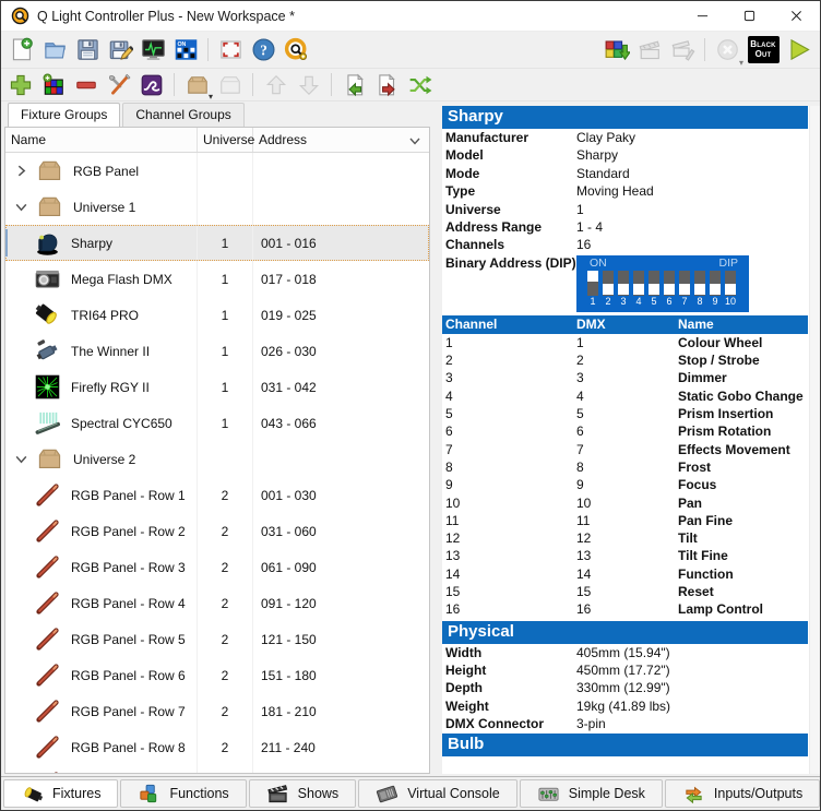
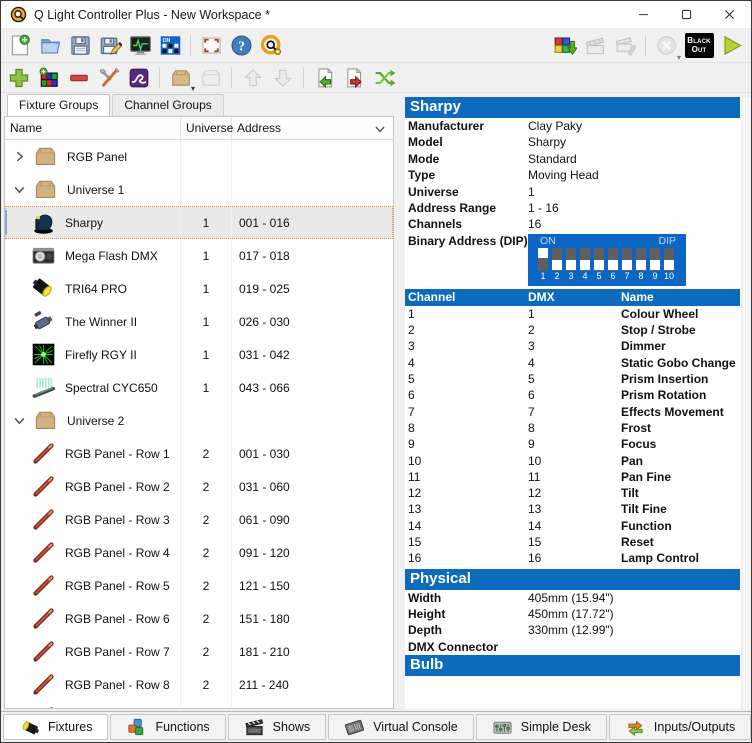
  Q Light Controller Plus - New Workspace *
  ?
  ▾
  Black
  Out
  ▾
  Fixture Groups
  Channel Groups
  Name
  Universe
  Address
  RGB Panel
  Universe 1
  Sharpy
  1
  001 - 016
  Mega Flash DMX
  1
  017 - 018
  TRI64 PRO
  1
  019 - 025
  The Winner II
  1
  026 - 030
  Firefly RGY II
  1
  031 - 042
  Spectral CYC650
  1
  043 - 066
  Universe 2
  RGB Panel - Row 1
  2
  001 - 030
  RGB Panel - Row 2
  2
  031 - 060
  RGB Panel - Row 3
  2
  061 - 090
  RGB Panel - Row 4
  2
  091 - 120
  RGB Panel - Row 5
  2
  121 - 150
  RGB Panel - Row 6
  2
  151 - 180
  RGB Panel - Row 7
  2
  181 - 210
  RGB Panel - Row 8
  2
  211 - 240
  Sharpy
  Manufacturer
  Clay Paky
  Model
  Sharpy
  Mode
  Standard
  Type
  Moving Head
  Universe
  1
  Address Range
- 1 - 4
+ 1 - 16
  Channels
  16
  Binary Address (DIP)
  ON
  DIP
  1
  2
  3
  4
  5
  6
  7
  8
  9
  10
  Channel
  DMX
  Name
  1
  1
  Colour Wheel
  2
  2
  Stop / Strobe
  3
  3
  Dimmer
  4
  4
  Static Gobo Change
  5
  5
  Prism Insertion
  6
  6
  Prism Rotation
  7
  7
  Effects Movement
  8
  8
  Frost
  9
  9
  Focus
  10
  10
  Pan
  11
  11
  Pan Fine
  12
  12
  Tilt
  13
  13
  Tilt Fine
  14
  14
  Function
  15
  15
  Reset
  16
  16
  Lamp Control
  Physical
  Width
  405mm (15.94")
  Height
  450mm (17.72")
  Depth
  330mm (12.99")
- Weight
- 19kg (41.89 lbs)
  DMX Connector
- 3-pin
  Bulb
  Fixtures
  Functions
  Shows
  Virtual Console
  Simple Desk
  Inputs/Outputs
